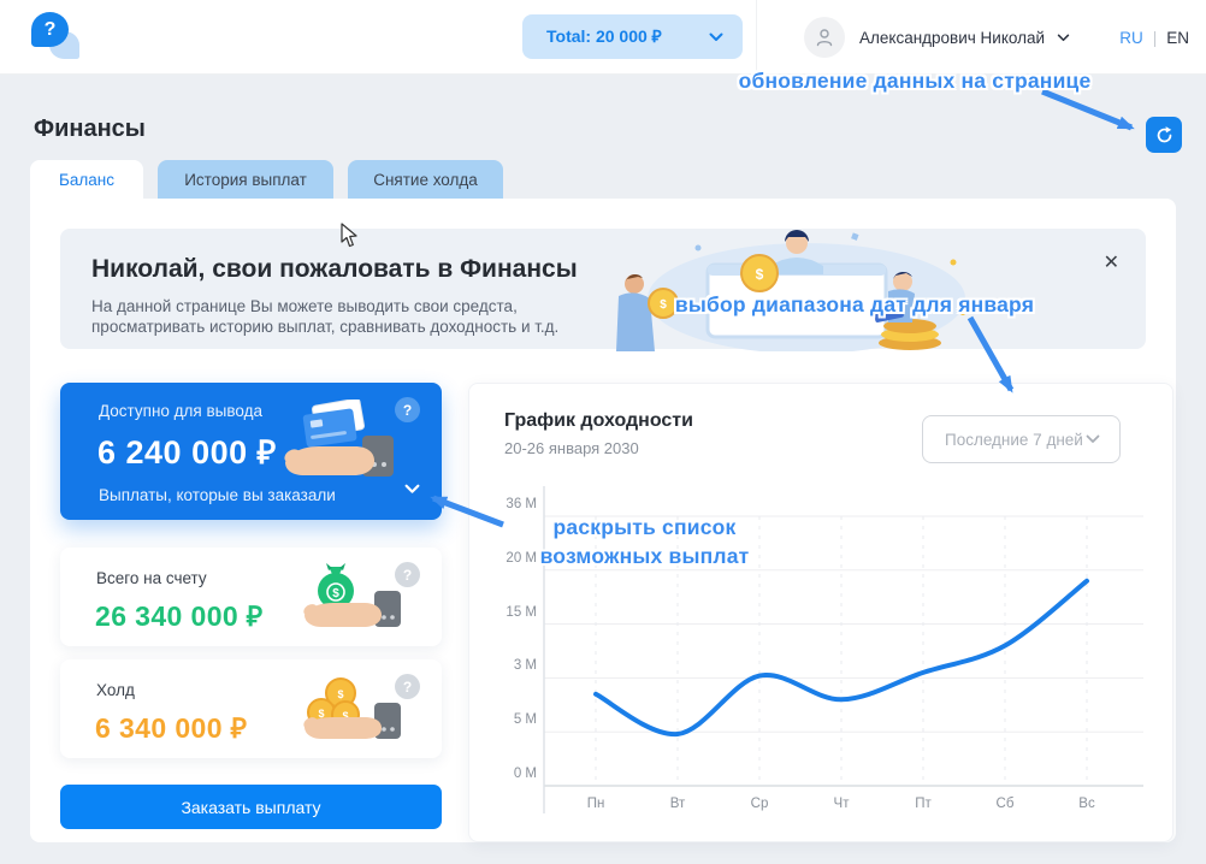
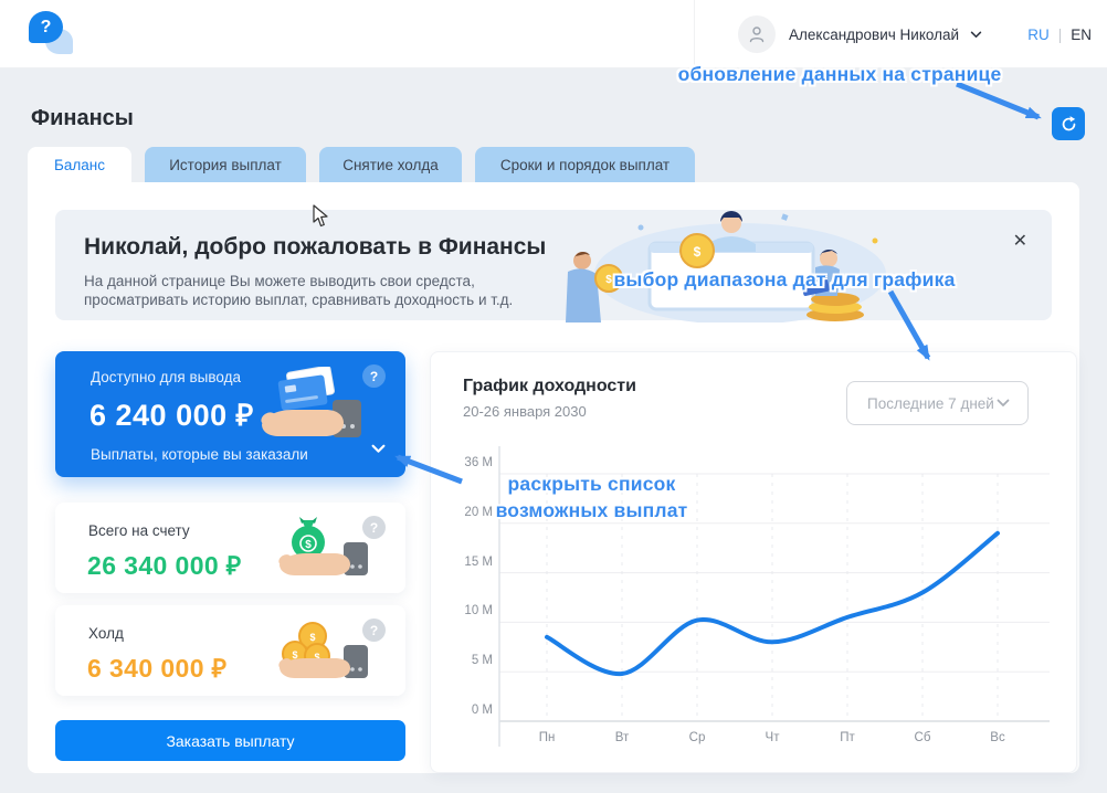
  ?
- Total: 20 000 ₽
  Александрович Николай
  RU
  |
  EN
  Финансы
  Баланс
  История выплат
  Снятие холда
+ Сроки и порядок выплат
- Николай, свои пожаловать в Финансы
+ Николай, добро пожаловать в Финансы
  На данной странице Вы можете выводить свои средста,
  просматривать историю выплат, сравнивать доходность и т.д.
  $
  $
  ✕
  Доступно для вывода
  6 240 000 ₽
  Выплаты, которые вы заказали
  ?
  Всего на счету
  26 340 000 ₽
  ?
  $
  Холд
  6 340 000 ₽
  ?
  $
  $
  $
  Заказать выплату
  График доходности
  20-26 января 2030
  Последние 7 дней
  36 M
  20 M
  15 M
- 3 M
+ 10 M
  5 M
  0 M
  Пн
  Вт
  Ср
  Чт
  Пт
  Сб
  Вс
  обновление данных на странице
- выбор диапазона дат для января
+ выбор диапазона дат для графика
  раскрыть список
  возможных выплат
